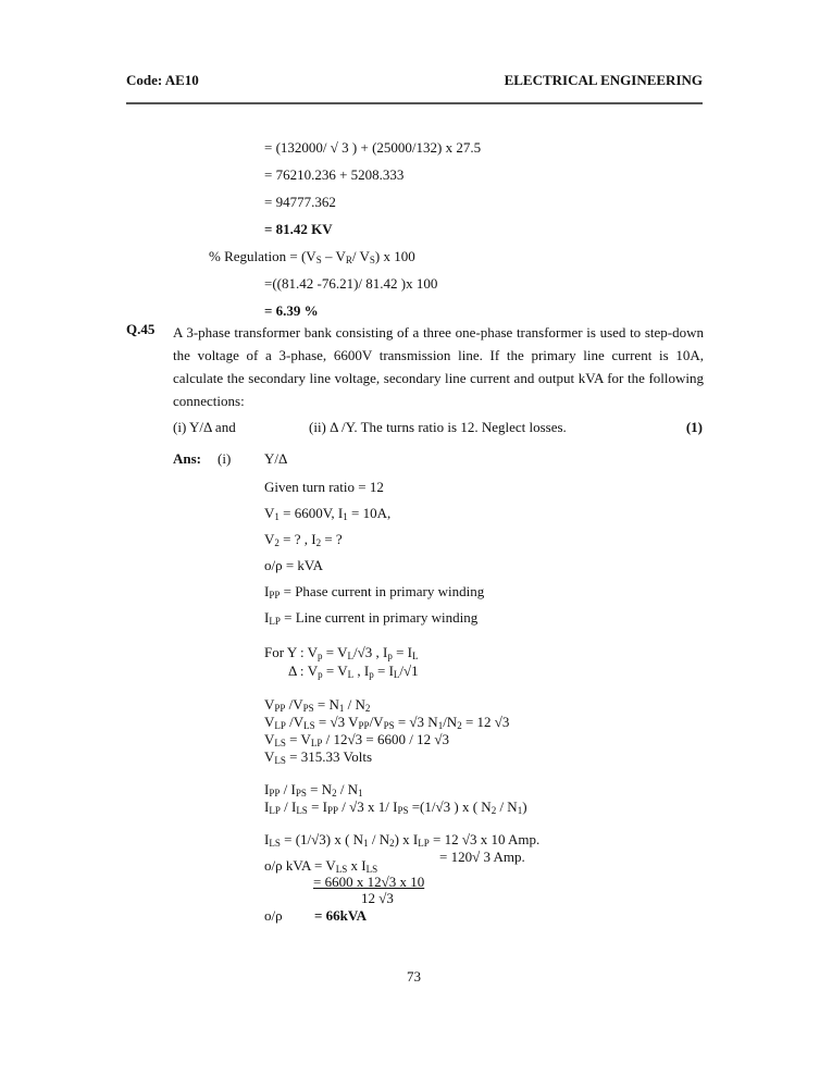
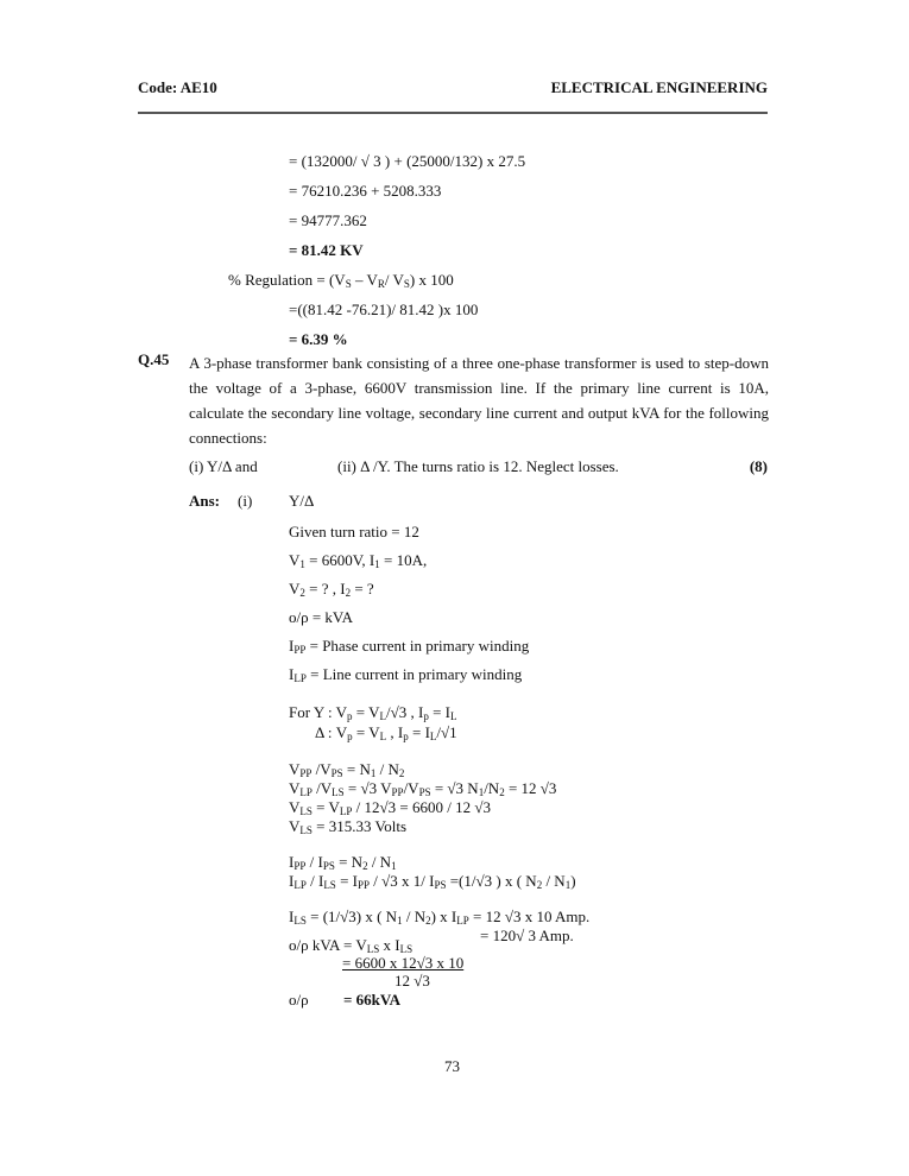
  Code: AE10
  ELECTRICAL ENGINEERING
  = (132000/ √ 3 ) + (25000/132) x 27.5
  = 76210.236 + 5208.333
  = 94777.362
  = 81.42 KV
  % Regulation = (VS – VR/ VS) x 100
  =((81.42 -76.21)/ 81.42 )x 100
  = 6.39 %
  Q.45
  A 3-phase transformer bank consisting of a three one-phase transformer is used to step-down the voltage of a 3-phase, 6600V transmission line. If the primary line current is 10A, calculate the secondary line voltage, secondary line current and output kVA for the following connections:
  (i) Y/Δ and
  (ii) Δ /Y. The turns ratio is 12. Neglect losses.
- (1)
+ (8)
  Ans:
  (i)
  Y/Δ
  Given turn ratio = 12
  V1 = 6600V, I1 = 10A,
  V2 = ? , I2 = ?
  o/ρ = kVA
  IPP = Phase current in primary winding
  ILP = Line current in primary winding
  For Y : Vp = VL/√3 , Ip = IL
  Δ : Vp = VL , Ip = IL/√1
  VPP /VPS = N1 / N2
  VLP /VLS = √3 VPP/VPS = √3 N1/N2 = 12 √3
  VLS = VLP / 12√3 = 6600 / 12 √3
  VLS = 315.33 Volts
  IPP / IPS = N2 / N1
  ILP / ILS = IPP / √3 x 1/ IPS =(1/√3 ) x ( N2 / N1)
  ILS = (1/√3) x ( N1 / N2) x ILP = 12 √3 x 10 Amp.
  = 120√ 3 Amp.
  o/ρ kVA = VLS x ILS
  = 6600 x 12√3 x 10
  12 √3
  o/ρ
  = 66kVA
  73
